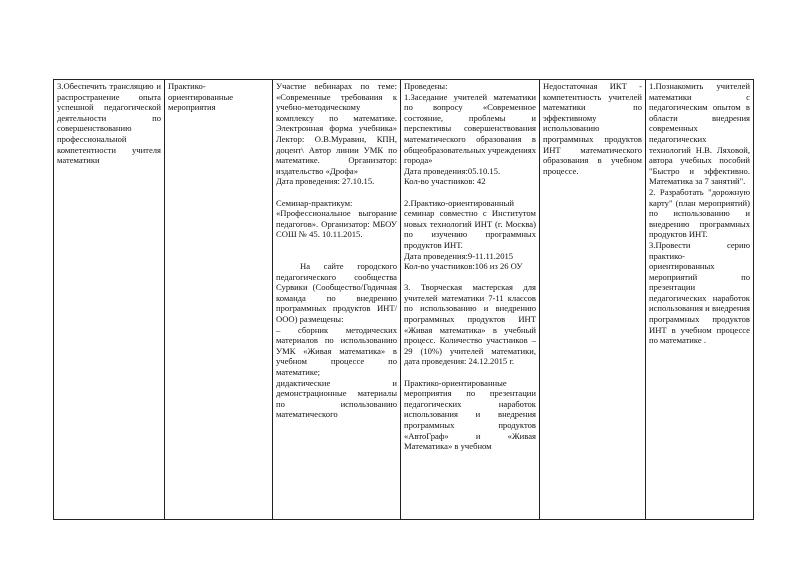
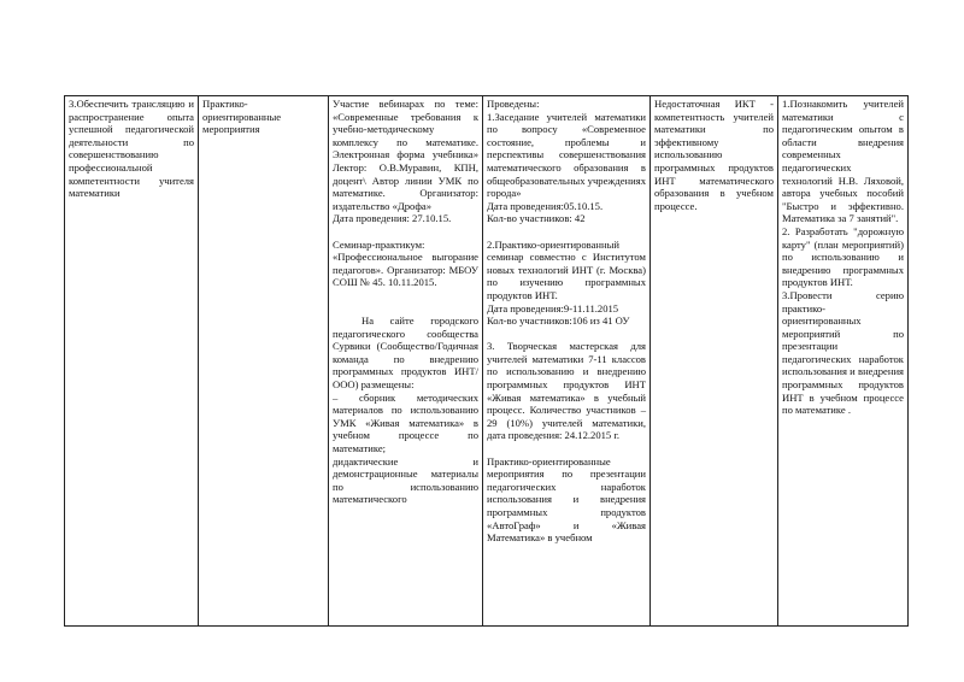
- 3.Обеспечить трансляцию и распространение опыта успешной педагогической деятельности по совершенствованию профессиональной компетентности учителя математики	Практико-ориентированные мероприятия	Участие вебинарах по теме: «Современные требования к учебно-методическому комплексу по математике. Электронная форма учебника» Лектор: О.В.Муравин, КПН, доцент\ Автор линии УМК по математике. Организатор: издательство «Дрофа» Дата проведения: 27.10.15. Семинар-практикум: «Профессиональное выгорание педагогов». Организатор: МБОУ СОШ № 45. 10.11.2015. На сайте городского педагогического сообщества Сурвики (Сообщество/Годичная команда по внедрению программных продуктов ИНТ/ООО) размещены: – сборник методических материалов по использованию УМК «Живая математика» в учебном процессе по математике; дидактические и демонстрационные материалы по использованию математического	Проведены: 1.Заседание учителей математики по вопросу «Современное состояние, проблемы и перспективы совершенствования математического образования в общеобразовательных учреждениях города» Дата проведения:05.10.15. Кол-во участников: 42 2.Практико-ориентированный семинар совместно с Институтом новых технологий ИНТ (г. Москва) по изучению программных продуктов ИНТ. Дата проведения:9-11.11.2015 Кол-во участников:106 из 26 ОУ 3. Творческая мастерская для учителей математики 7-11 классов по использованию и внедрению программных продуктов ИНТ «Живая математика» в учебный процесс. Количество участников – 29 (10%) учителей математики, дата проведения: 24.12.2015 г. Практико-ориентированные мероприятия по презентации педагогических наработок использования и внедрения программных продуктов «АвтоГраф» и «Живая Математика» в учебном	Недостаточная ИКТ - компетентность учителей математики по эффективному использованию программных продуктов ИНТ математического образования в учебном процессе.	1.Познакомить учителей математики с педагогическим опытом в области внедрения современных педагогических технологий Н.В. Ляховой, автора учебных пособий "Быстро и эффективно. Математика за 7 занятий". 2. Разработать "дорожную карту" (план мероприятий) по использованию и внедрению программных продуктов ИНТ. 3.Провести серию практико-ориентированных мероприятий по презентации педагогических наработок использования и внедрения программных продуктов ИНТ в учебном процессе по математике .
+ 3.Обеспечить трансляцию и распространение опыта успешной педагогической деятельности по совершенствованию профессиональной компетентности учителя математики	Практико-ориентированные мероприятия	Участие вебинарах по теме: «Современные требования к учебно-методическому комплексу по математике. Электронная форма учебника» Лектор: О.В.Муравин, КПН, доцент\ Автор линии УМК по математике. Организатор: издательство «Дрофа» Дата проведения: 27.10.15. Семинар-практикум: «Профессиональное выгорание педагогов». Организатор: МБОУ СОШ № 45. 10.11.2015. На сайте городского педагогического сообщества Сурвики (Сообщество/Годичная команда по внедрению программных продуктов ИНТ/ООО) размещены: – сборник методических материалов по использованию УМК «Живая математика» в учебном процессе по математике; дидактические и демонстрационные материалы по использованию математического	Проведены: 1.Заседание учителей математики по вопросу «Современное состояние, проблемы и перспективы совершенствования математического образования в общеобразовательных учреждениях города» Дата проведения:05.10.15. Кол-во участников: 42 2.Практико-ориентированный семинар совместно с Институтом новых технологий ИНТ (г. Москва) по изучению программных продуктов ИНТ. Дата проведения:9-11.11.2015 Кол-во участников:106 из 41 ОУ 3. Творческая мастерская для учителей математики 7-11 классов по использованию и внедрению программных продуктов ИНТ «Живая математика» в учебный процесс. Количество участников – 29 (10%) учителей математики, дата проведения: 24.12.2015 г. Практико-ориентированные мероприятия по презентации педагогических наработок использования и внедрения программных продуктов «АвтоГраф» и «Живая Математика» в учебном	Недостаточная ИКТ - компетентность учителей математики по эффективному использованию программных продуктов ИНТ математического образования в учебном процессе.	1.Познакомить учителей математики с педагогическим опытом в области внедрения современных педагогических технологий Н.В. Ляховой, автора учебных пособий "Быстро и эффективно. Математика за 7 занятий". 2. Разработать "дорожную карту" (план мероприятий) по использованию и внедрению программных продуктов ИНТ. 3.Провести серию практико-ориентированных мероприятий по презентации педагогических наработок использования и внедрения программных продуктов ИНТ в учебном процессе по математике .
